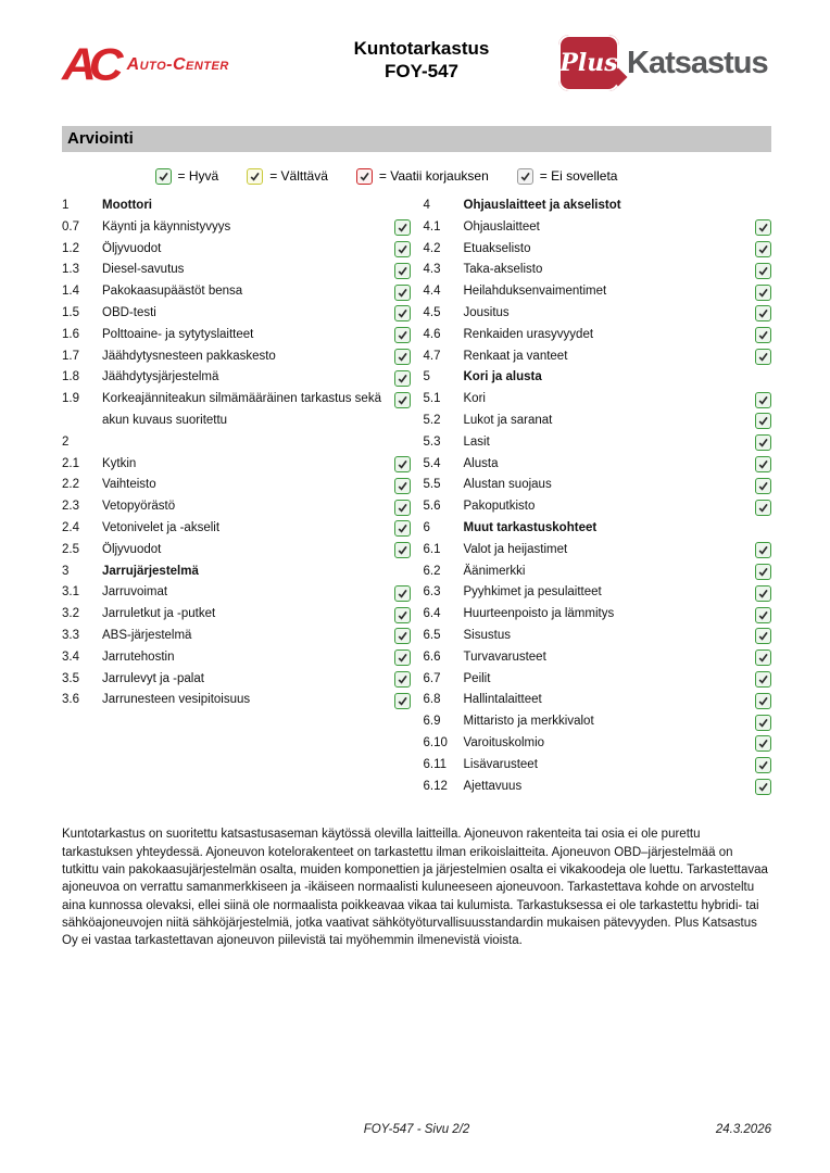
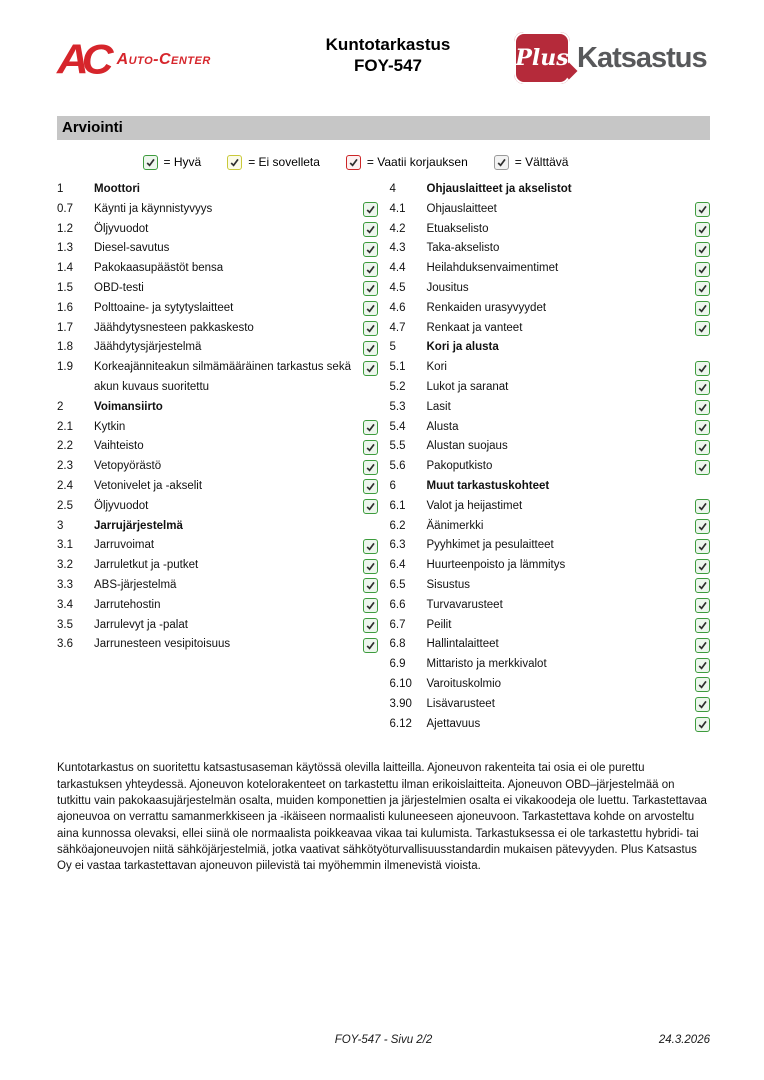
  AC Auto-Center
  Kuntotarkastus
  FOY-547
  Plus
  Katsastus
  Arviointi
  = Hyvä
- = Välttävä
+ = Ei sovelleta
  = Vaatii korjauksen
- = Ei sovelleta
+ = Välttävä
  1
  Moottori
  0.7
  Käynti ja käynnistyvyys
  1.2
  Öljyvuodot
  1.3
  Diesel-savutus
  1.4
  Pakokaasupäästöt bensa
  1.5
  OBD-testi
  1.6
  Polttoaine- ja sytytyslaitteet
  1.7
  Jäähdytysnesteen pakkaskesto
  1.8
  Jäähdytysjärjestelmä
  1.9
  Korkeajänniteakun silmämääräinen tarkastus sekä akun kuvaus suoritettu
  2
+ Voimansiirto
  2.1
  Kytkin
  2.2
  Vaihteisto
  2.3
  Vetopyörästö
  2.4
  Vetonivelet ja -akselit
  2.5
  Öljyvuodot
  3
  Jarrujärjestelmä
  3.1
  Jarruvoimat
  3.2
  Jarruletkut ja -putket
  3.3
  ABS-järjestelmä
  3.4
  Jarrutehostin
  3.5
  Jarrulevyt ja -palat
  3.6
  Jarrunesteen vesipitoisuus
  4
  Ohjauslaitteet ja akselistot
  4.1
  Ohjauslaitteet
  4.2
  Etuakselisto
  4.3
  Taka-akselisto
  4.4
  Heilahduksenvaimentimet
  4.5
  Jousitus
  4.6
  Renkaiden urasyvyydet
  4.7
  Renkaat ja vanteet
  5
  Kori ja alusta
  5.1
  Kori
  5.2
  Lukot ja saranat
  5.3
  Lasit
  5.4
  Alusta
  5.5
  Alustan suojaus
  5.6
  Pakoputkisto
  6
  Muut tarkastuskohteet
  6.1
  Valot ja heijastimet
  6.2
  Äänimerkki
  6.3
  Pyyhkimet ja pesulaitteet
  6.4
  Huurteenpoisto ja lämmitys
  6.5
  Sisustus
  6.6
  Turvavarusteet
  6.7
  Peilit
  6.8
  Hallintalaitteet
  6.9
  Mittaristo ja merkkivalot
  6.10
  Varoituskolmio
- 6.11
+ 3.90
  Lisävarusteet
  6.12
  Ajettavuus
  Kuntotarkastus on suoritettu katsastusaseman käytössä olevilla laitteilla. Ajoneuvon rakenteita tai osia ei ole purettu tarkastuksen yhteydessä. Ajoneuvon kotelorakenteet on tarkastettu ilman erikoislaitteita. Ajoneuvon OBD–järjestelmää on tutkittu vain pakokaasujärjestelmän osalta, muiden komponettien ja järjestelmien osalta ei vikakoodeja ole luettu. Tarkastettavaa ajoneuvoa on verrattu samanmerkkiseen ja -ikäiseen normaalisti kuluneeseen ajoneuvoon. Tarkastettava kohde on arvosteltu aina kunnossa olevaksi, ellei siinä ole normaalista poikkeavaa vikaa tai kulumista. Tarkastuksessa ei ole tarkastettu hybridi- tai sähköajoneuvojen niitä sähköjärjestelmiä, jotka vaativat sähkötyöturvallisuusstandardin mukaisen pätevyyden. Plus Katsastus Oy ei vastaa tarkastettavan ajoneuvon piilevistä tai myöhemmin ilmenevistä vioista.
  FOY-547 - Sivu 2/2
  24.3.2026
